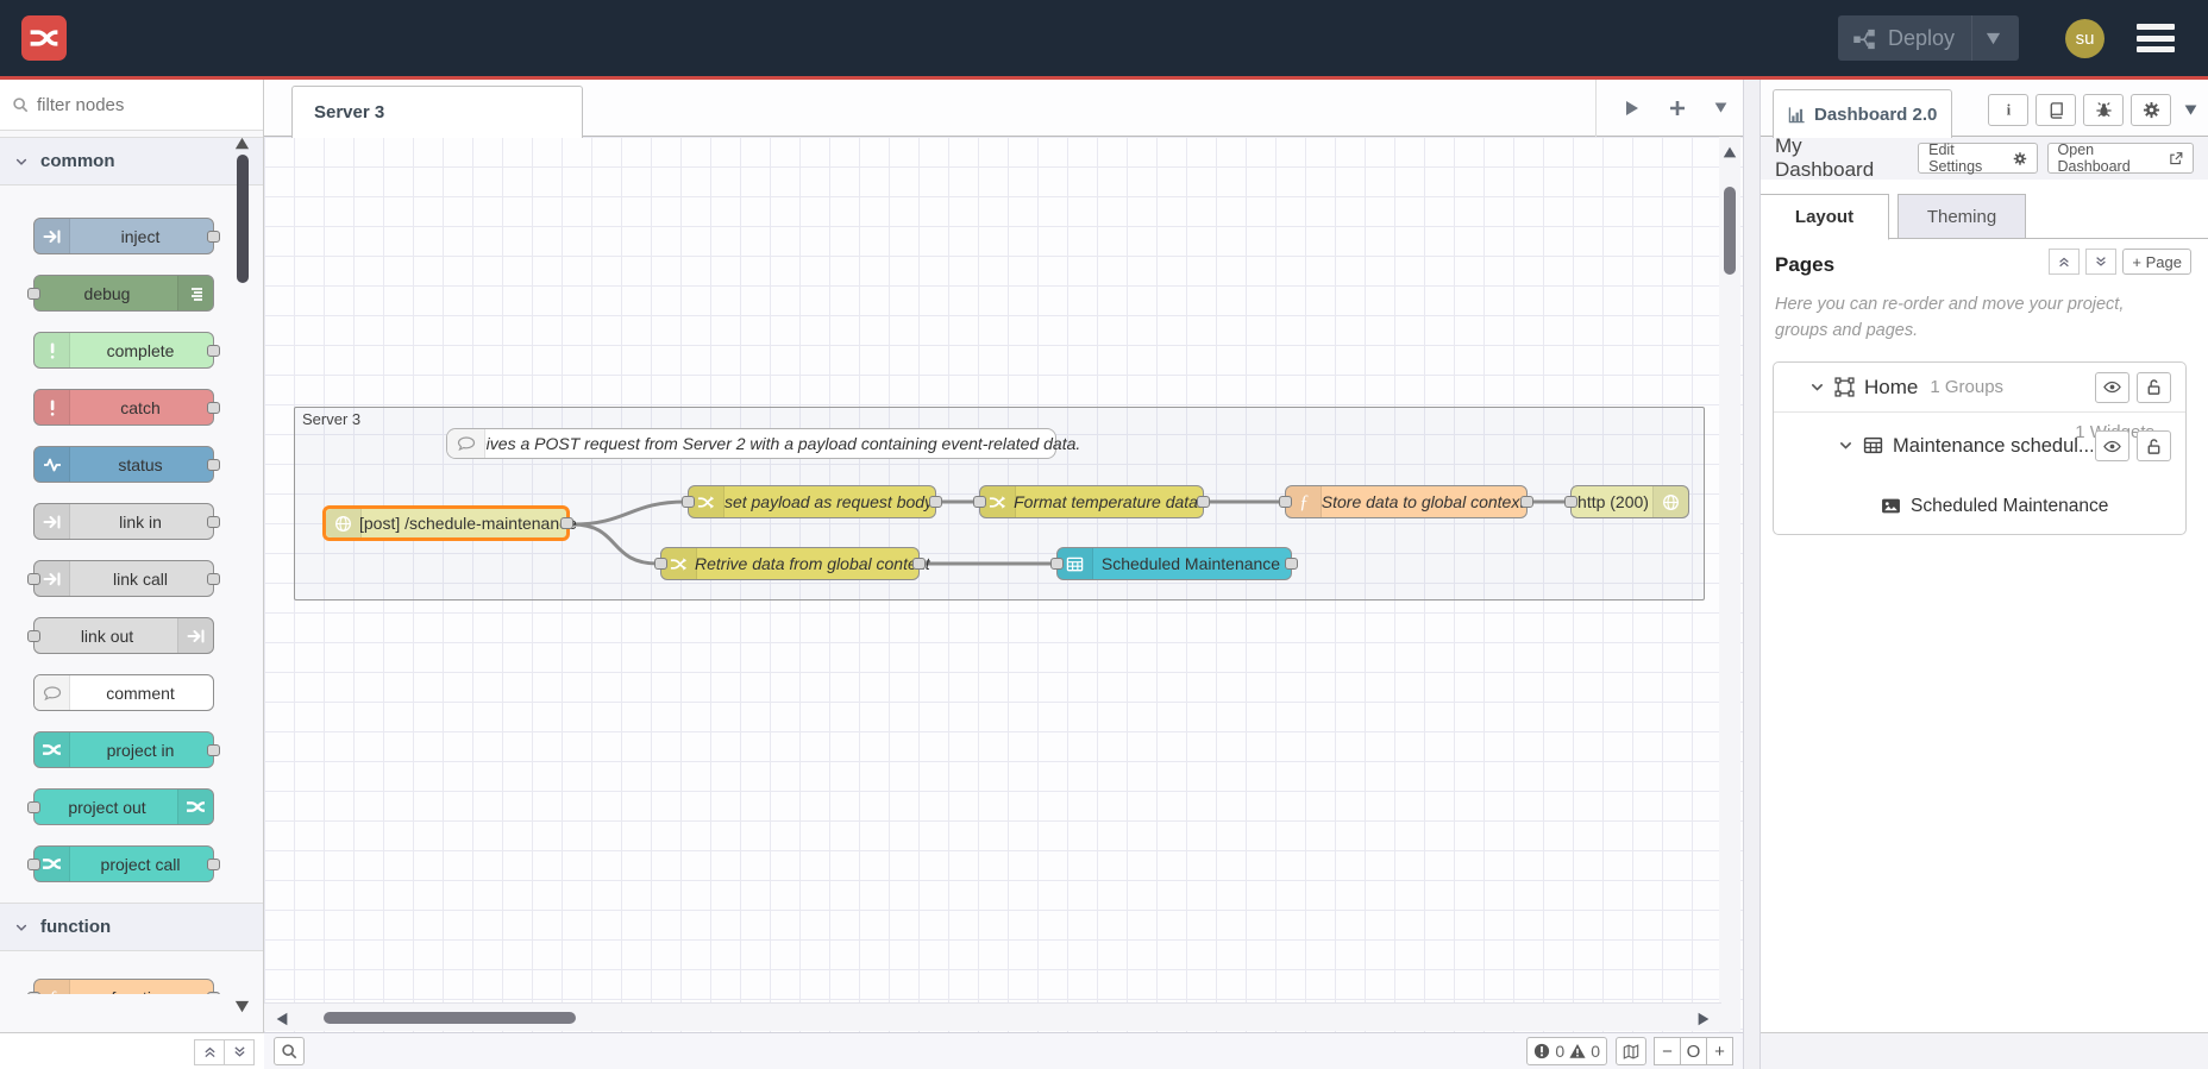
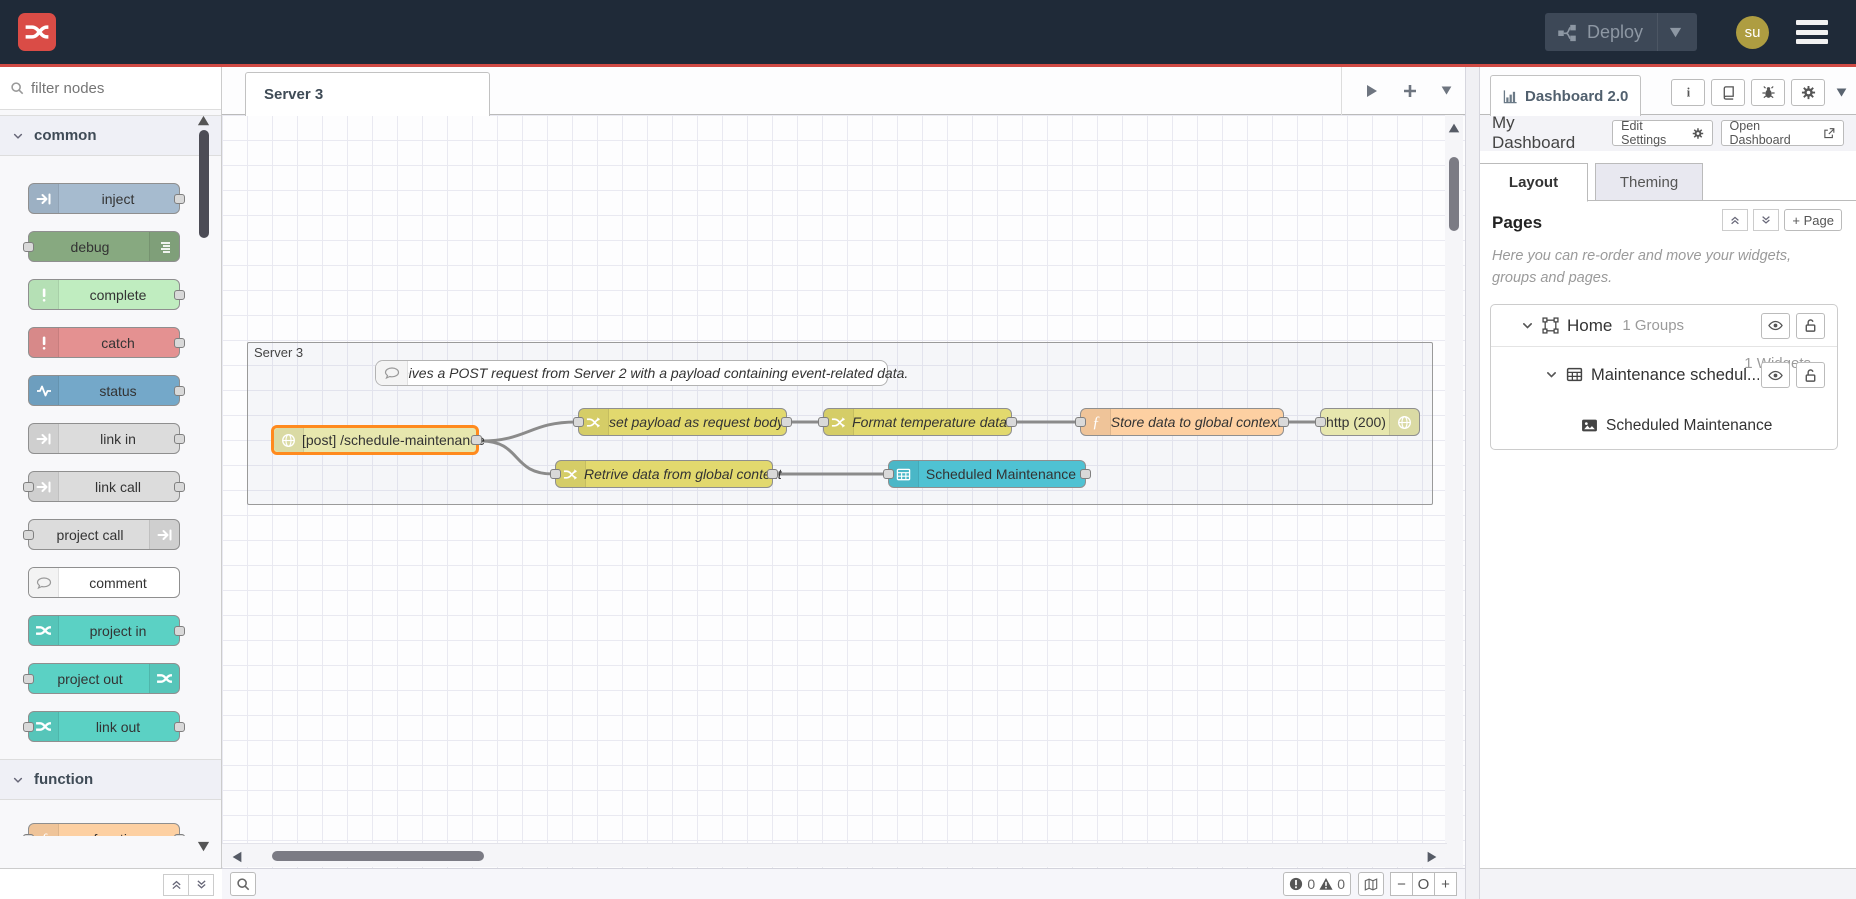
  Deploy
  su
  filter nodes
  common
  inject
  debug
  complete
  catch
  status
  link in
  link call
- link out
+ project call
  comment
  project in
  project out
- project call
+ link out
  function
  Server 3
  Server 3
  ives a POST request from Server 2 with a payload containing event-related data.
  [post] /schedule-maintenan
  set payload as request bod
  Format temperature data
  Store data to global contex
  http (200)
  Retrive data from global contt
  Scheduled Maintenance
  0
  0
  −
  O
  +
  Dashboard 2.0
  My Dashboard
  Edit Settings
  Open Dashboard
  Layout
  Theming
  Pages
  + Page
- Here you can re-order and move your project, groups and pages.
+ Here you can re-order and move your widgets, groups and pages.
  Home
  1 Groups
  Maintenance schedul...
  Scheduled Maintenance
